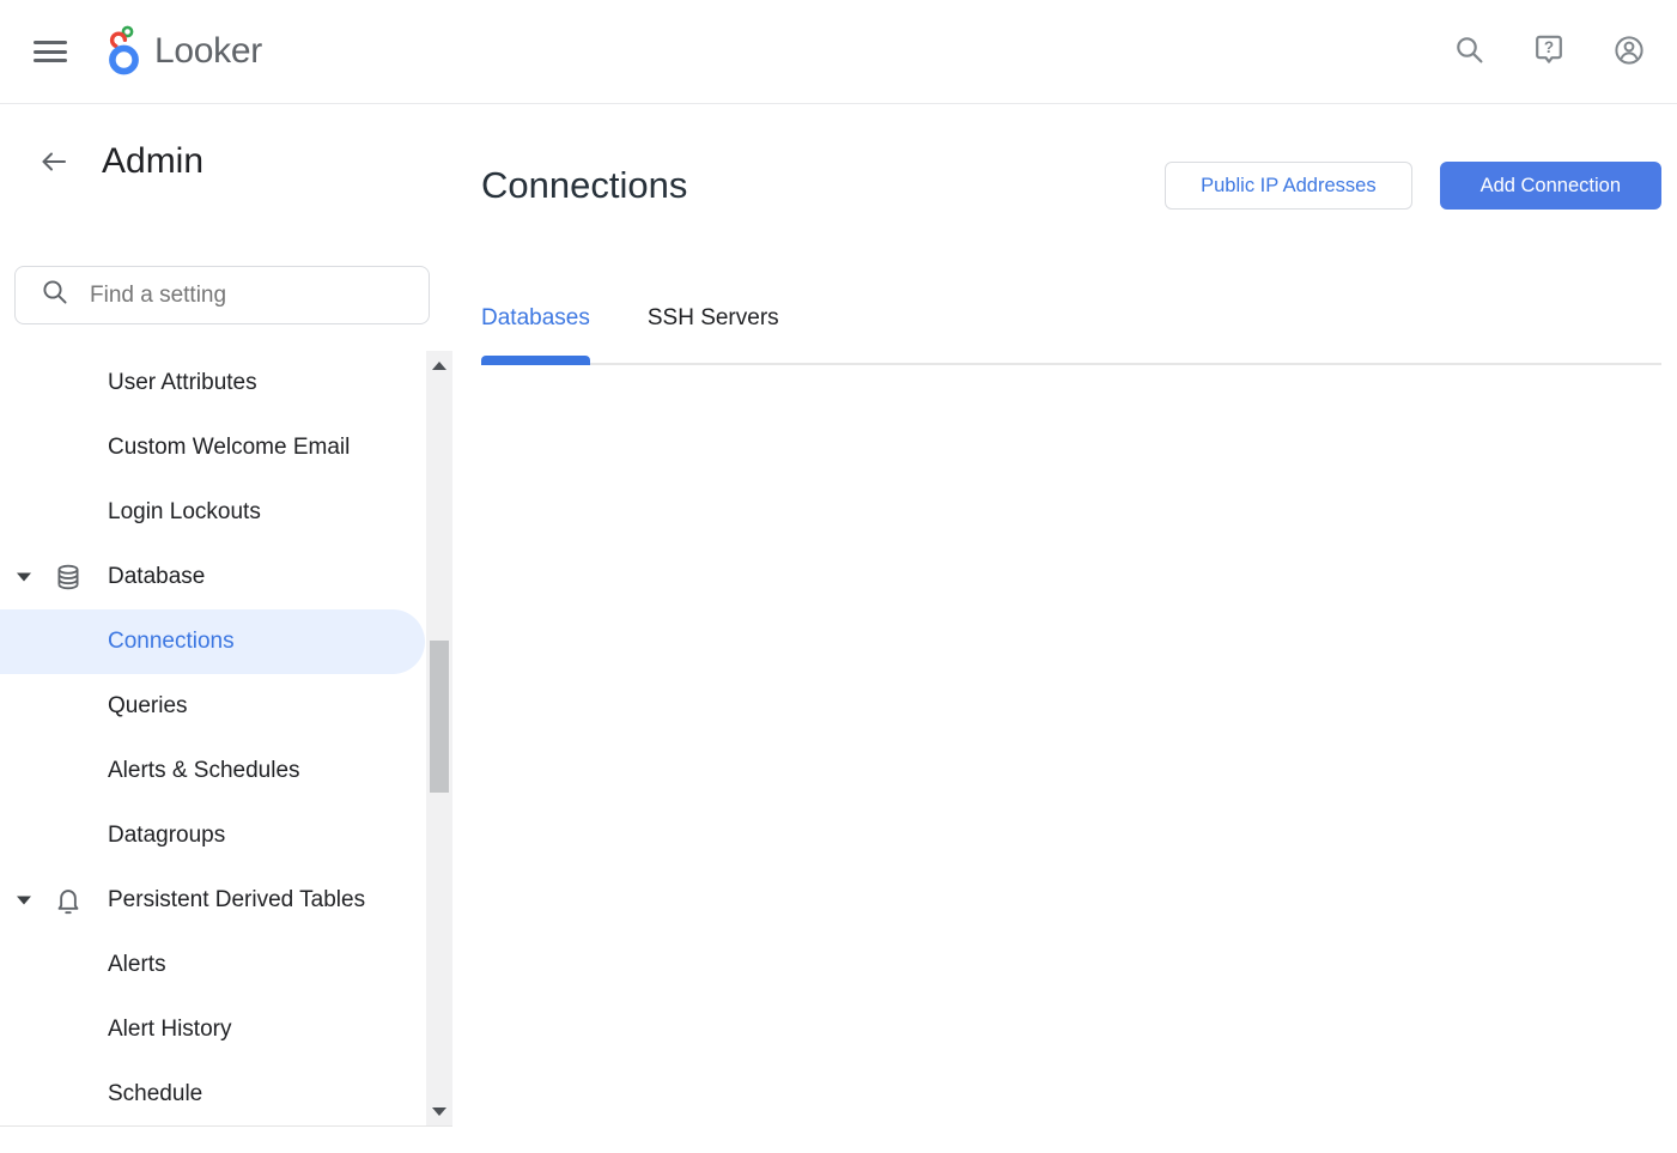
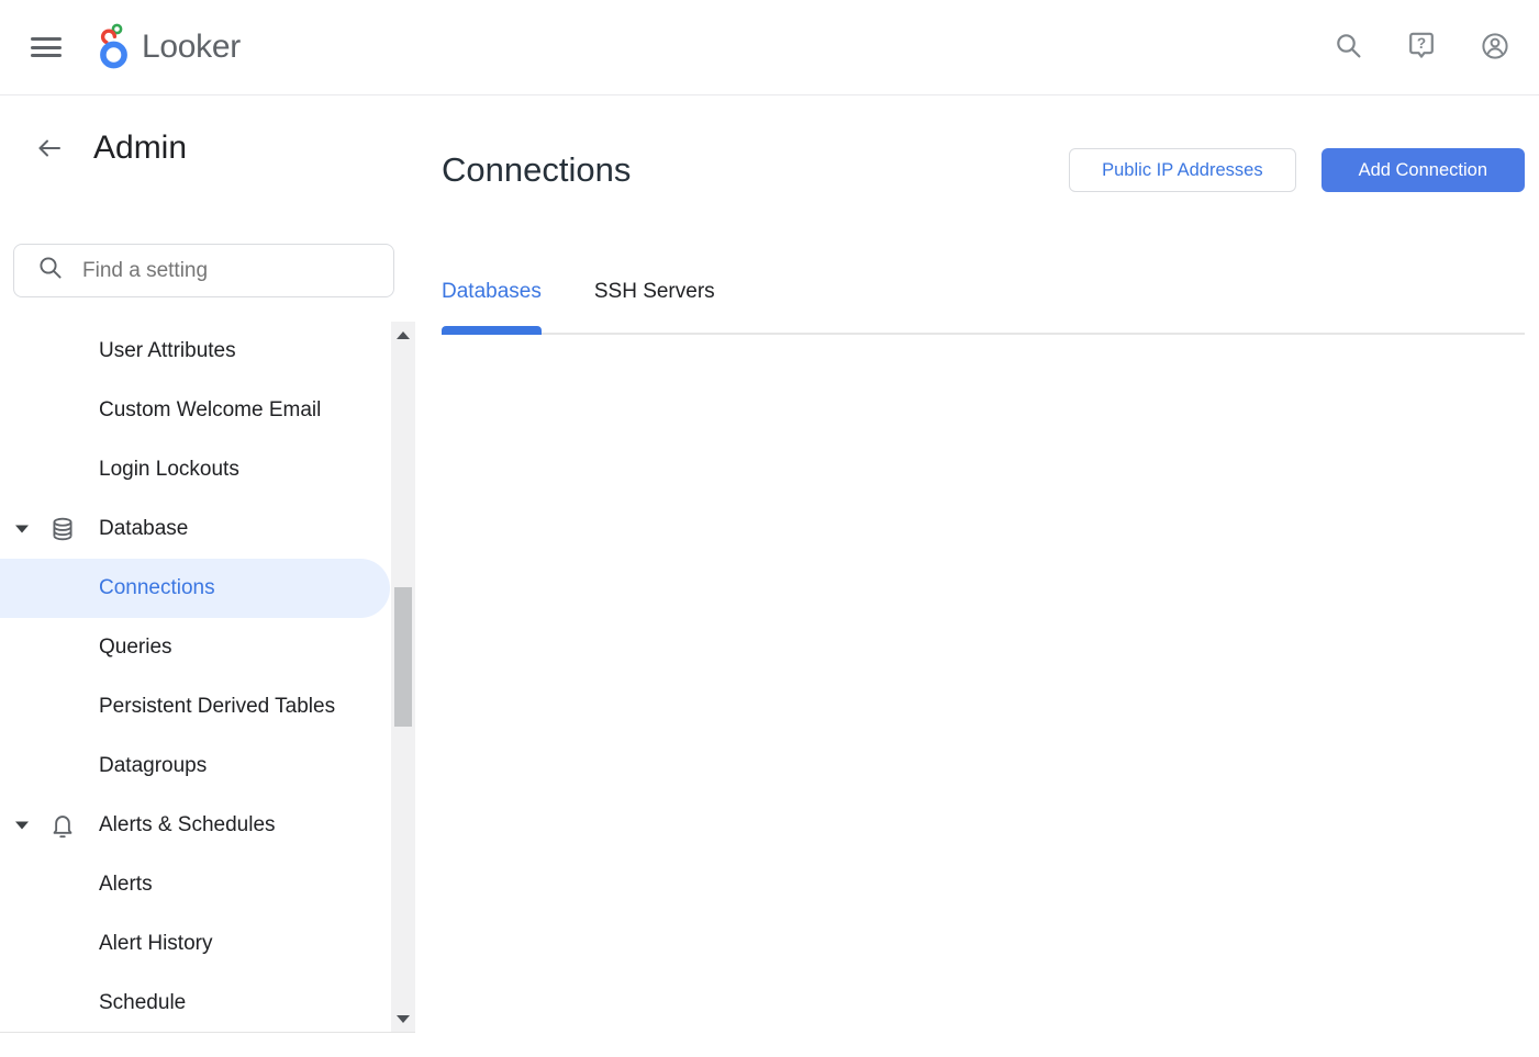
  Looker
  ?
  Admin
  Find a setting
  User Attributes
  Custom Welcome Email
  Login Lockouts
  Database
  Connections
  Queries
- Alerts & Schedules
+ Persistent Derived Tables
  Datagroups
- Persistent Derived Tables
+ Alerts & Schedules
  Alerts
  Alert History
  Schedule
  Connections
  Public IP Addresses
  Add Connection
  Databases
  SSH Servers
